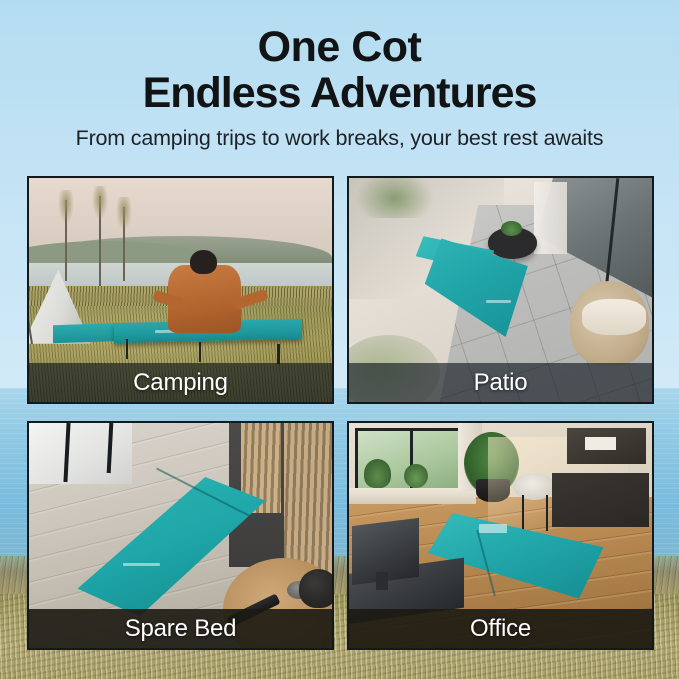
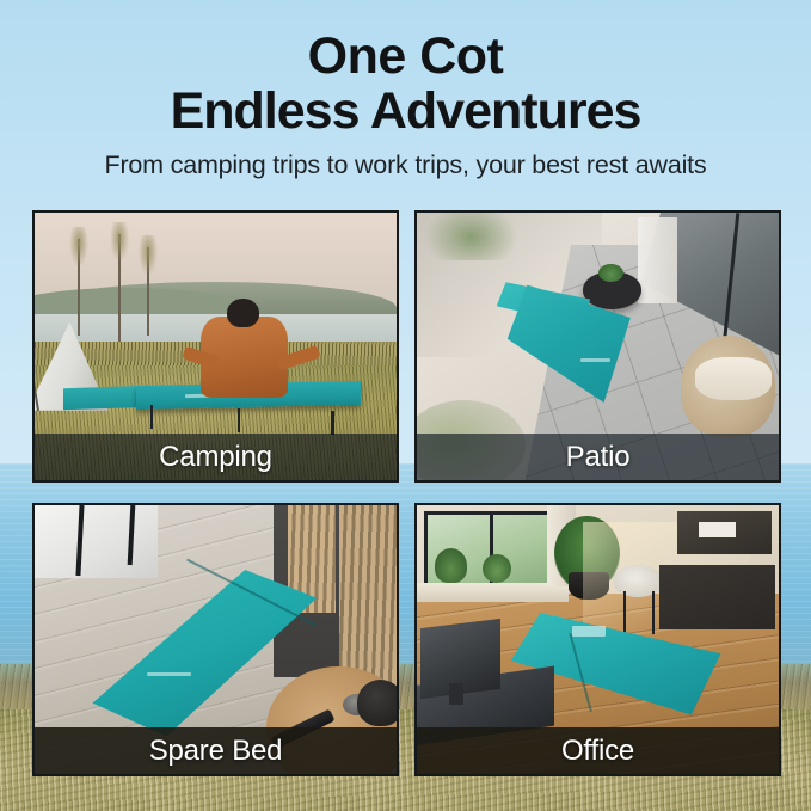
  One Cot
  Endless Adventures
- From camping trips to work breaks, your best rest awaits
+ From camping trips to work trips, your best rest awaits
  Camping
  Patio
  Spare Bed
  Office
